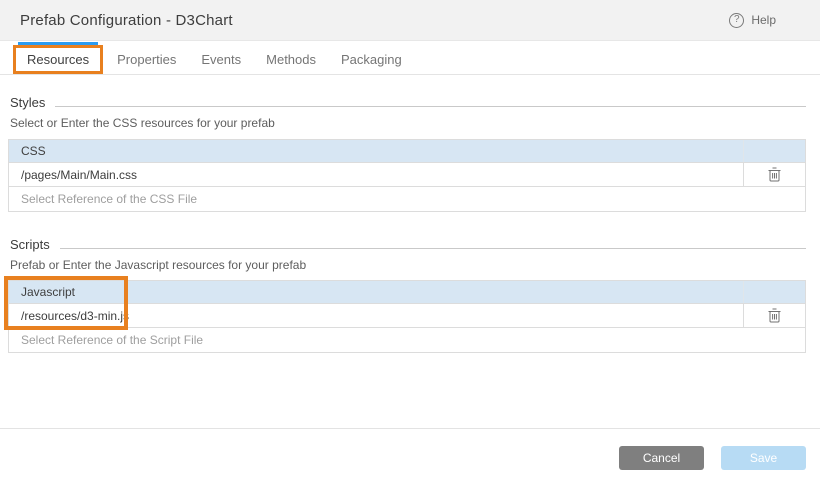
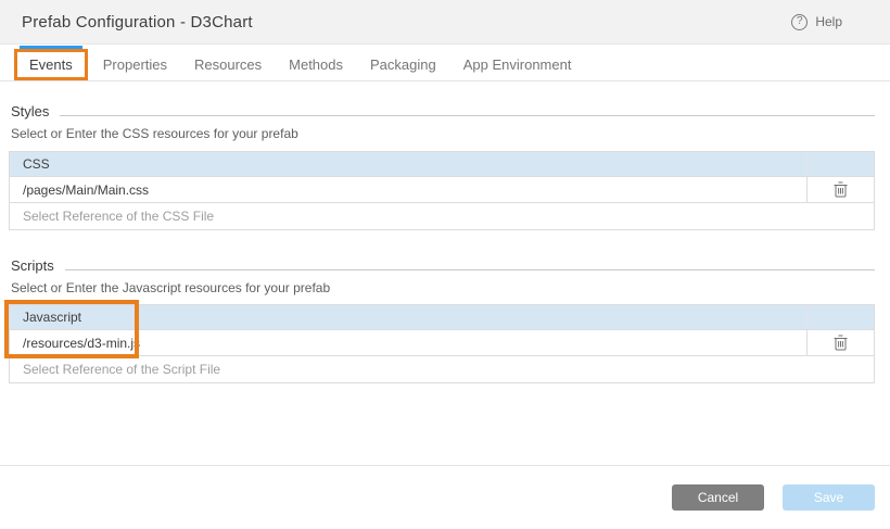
  Prefab Configuration - D3Chart
  ?
  Help
- Resources
+ Events
  Properties
- Events
+ Resources
  Methods
  Packaging
+ App Environment
  Styles
  Select or Enter the CSS resources for your prefab
  CSS
  /pages/Main/Main.css
  Select Reference of the CSS File
  Scripts
- Prefab or Enter the Javascript resources for your prefab
+ Select or Enter the Javascript resources for your prefab
  Javascript
  /resources/d3-min.js
  Select Reference of the Script File
  Cancel
  Save
